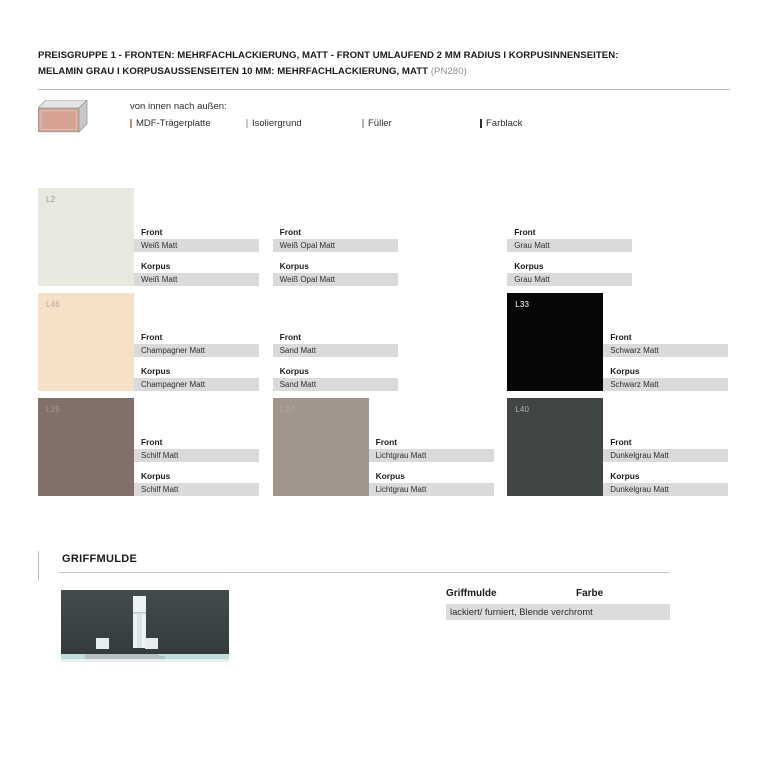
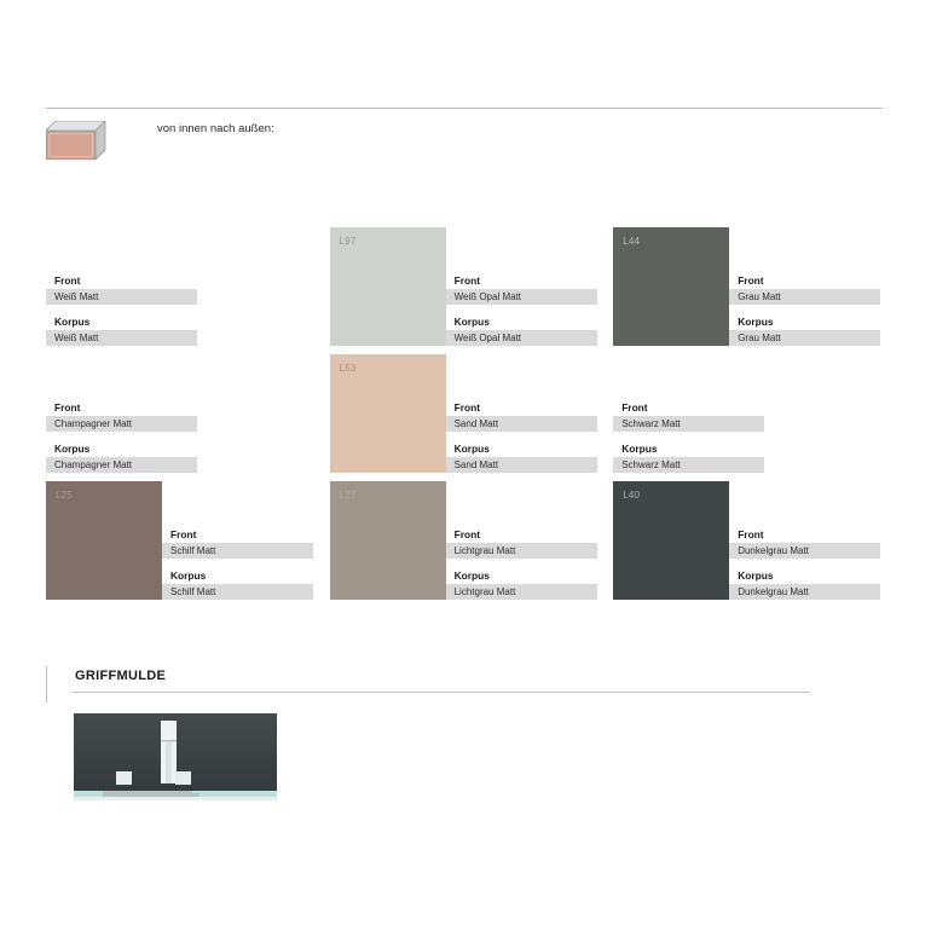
- PREISGRUPPE 1 - FRONTEN: MEHRFACHLACKIERUNG, MATT - FRONT UMLAUFEND 2 MM RADIUS I KORPUSINNENSEITEN:
- MELAMIN GRAU I KORPUSAUSSENSEITEN 10 MM: MEHRFACHLACKIERUNG, MATT (PN280)
  von innen nach außen:
- MDF-Trägerplatte
- Isoliergrund
- Füller
- Farblack
- L2
  Front
  Weiß Matt
  Korpus
  Weiß Matt
+ L97
  Front
  Weiß Opal Matt
  Korpus
  Weiß Opal Matt
+ L44
  Front
  Grau Matt
  Korpus
  Grau Matt
- L46
  Front
  Champagner Matt
  Korpus
  Champagner Matt
+ L53
  Front
  Sand Matt
  Korpus
  Sand Matt
- L33
  Front
  Schwarz Matt
  Korpus
  Schwarz Matt
  L25
  Front
  Schilf Matt
  Korpus
  Schilf Matt
  Front
  Lichtgrau Matt
  Korpus
  Lichtgrau Matt
  L40
  Front
  Dunkelgrau Matt
  Korpus
  Dunkelgrau Matt
  GRIFFMULDE
- Griffmulde
- Farbe
- lackiert/ furniert, Blende verchromt
